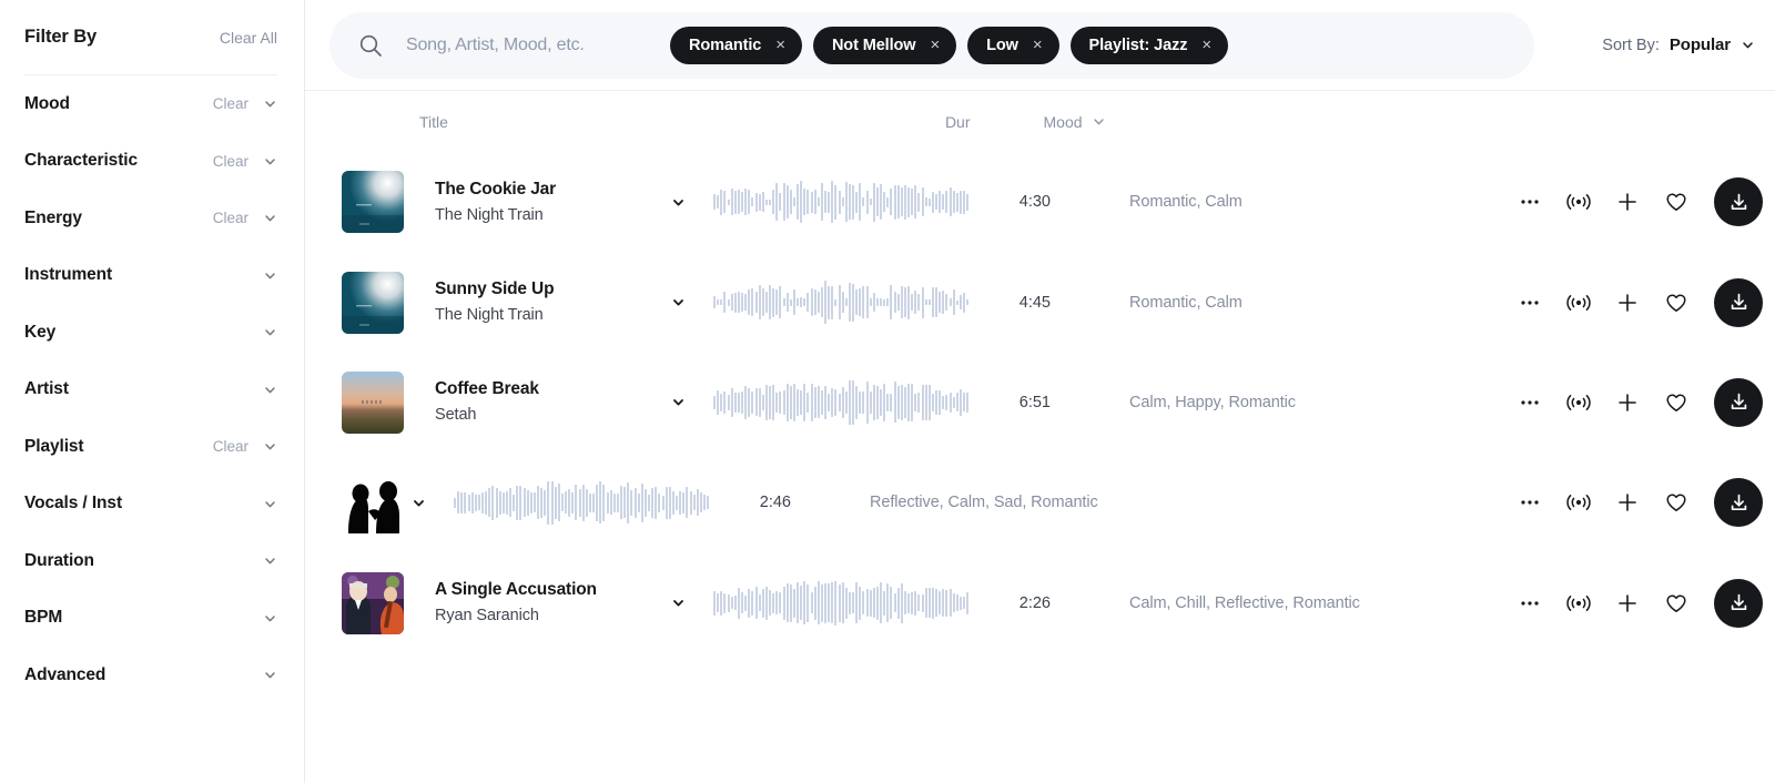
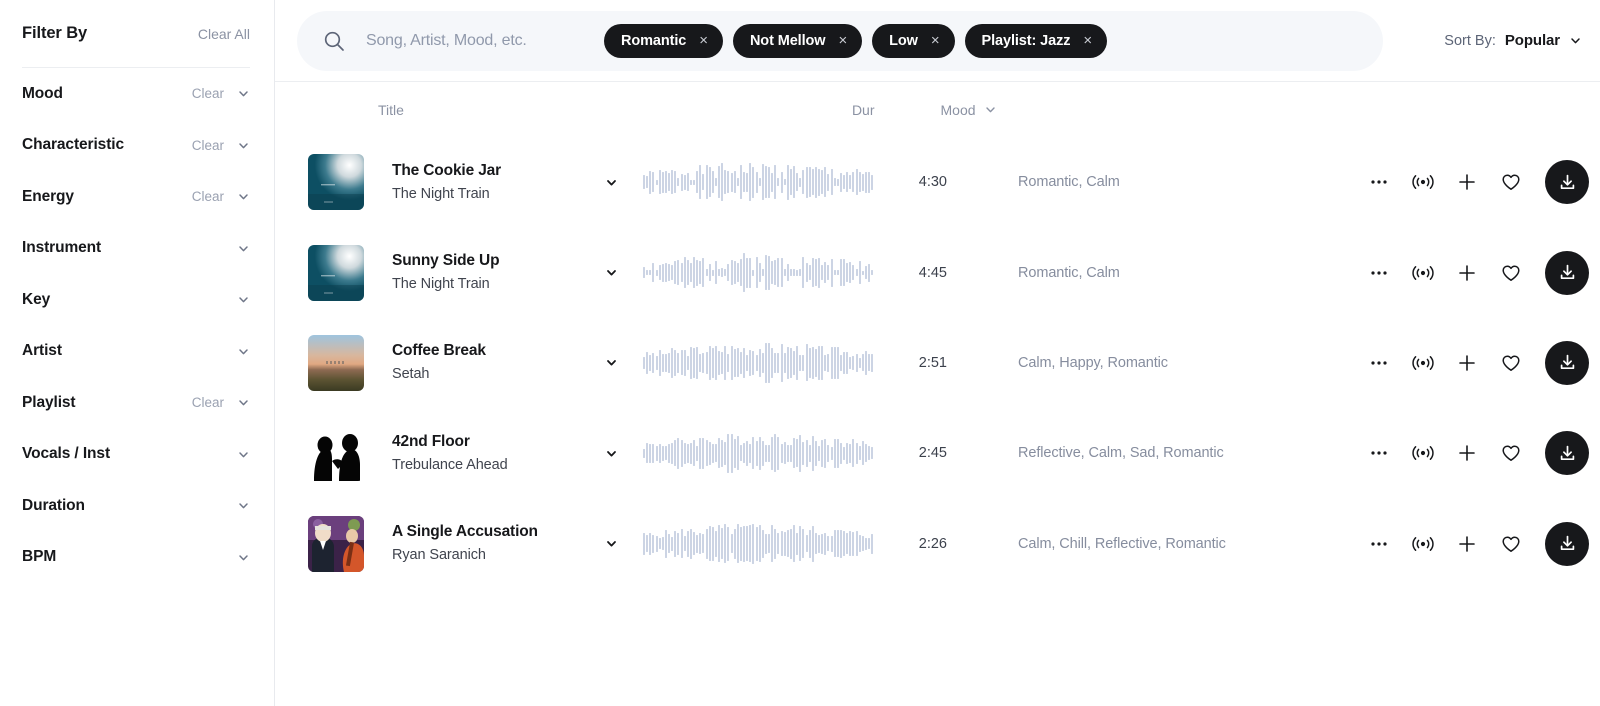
  Filter By
  Clear All
  Mood
  Clear
  Characteristic
  Clear
  Energy
  Clear
  Instrument
  Key
  Artist
  Playlist
  Clear
  Vocals / Inst
  Duration
  BPM
- Advanced
  Song, Artist, Mood, etc.
  Romantic
  ×
  Not Mellow
  ×
  Low
  ×
  Playlist: Jazz
  ×
  Sort By:
  Popular
  Title
  Dur
  Mood
  The Cookie Jar
  The Night Train
  4:30
  Romantic, Calm
  Sunny Side Up
  The Night Train
  4:45
  Romantic, Calm
  Coffee Break
  Setah
- 6:51
+ 2:51
  Calm, Happy, Romantic
+ 42nd Floor
+ Trebulance Ahead
- 2:46
+ 2:45
  Reflective, Calm, Sad, Romantic
  A Single Accusation
  Ryan Saranich
  2:26
  Calm, Chill, Reflective, Romantic
